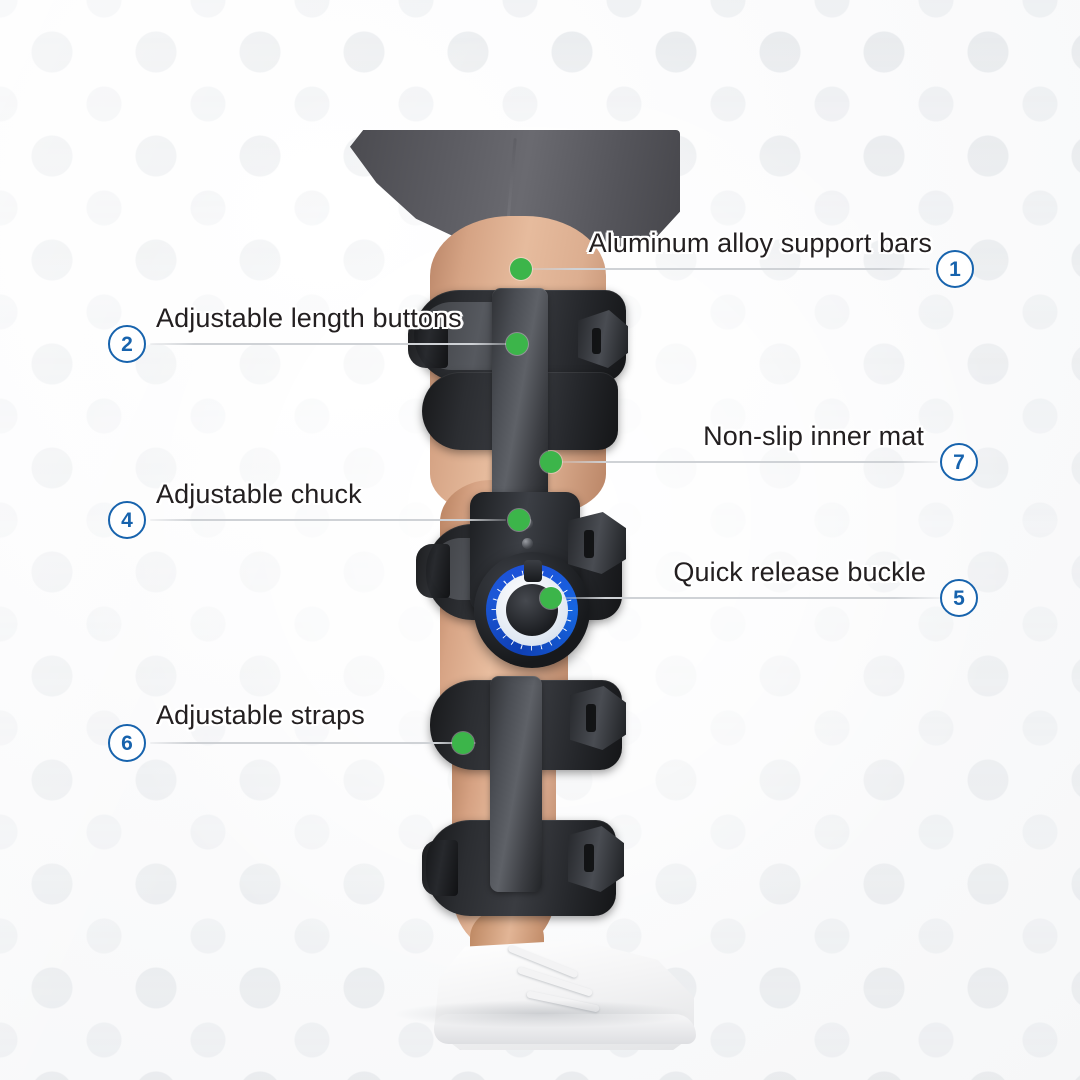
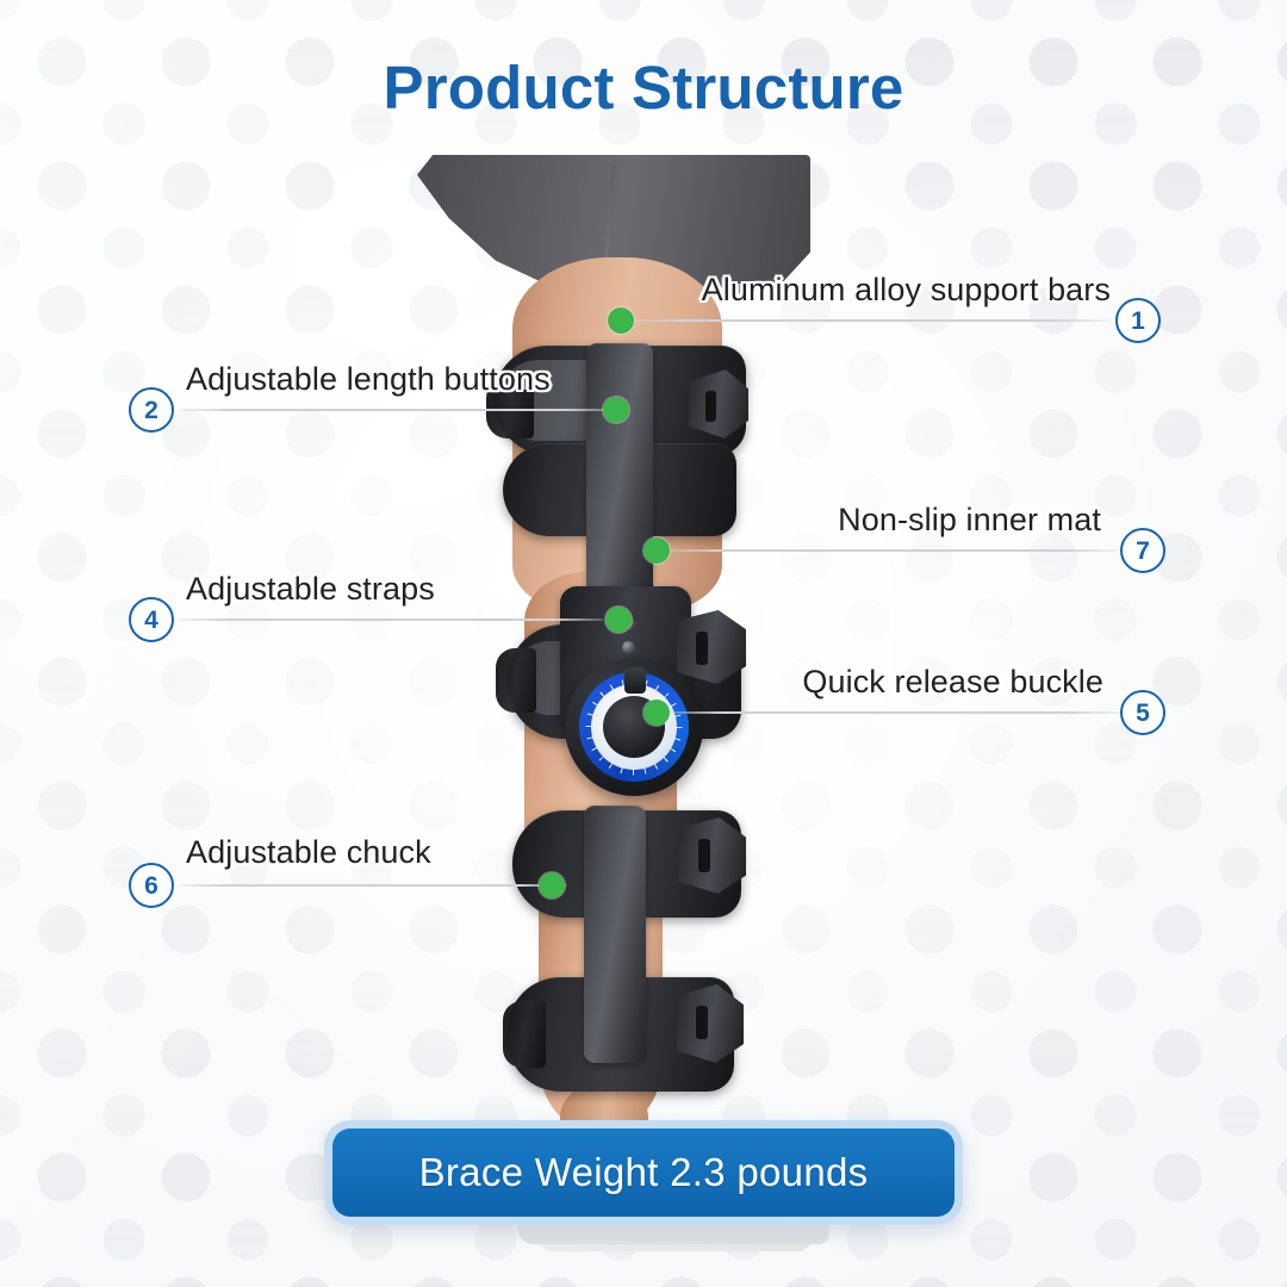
+ Product Structure
  1
  Aluminum alloy support bars
  2
  Adjustable length buttons
  7
  Non-slip inner mat
  4
- Adjustable chuck
+ Adjustable straps
  5
  Quick release buckle
  6
- Adjustable straps
+ Adjustable chuck
+ Brace Weight 2.3 pounds
